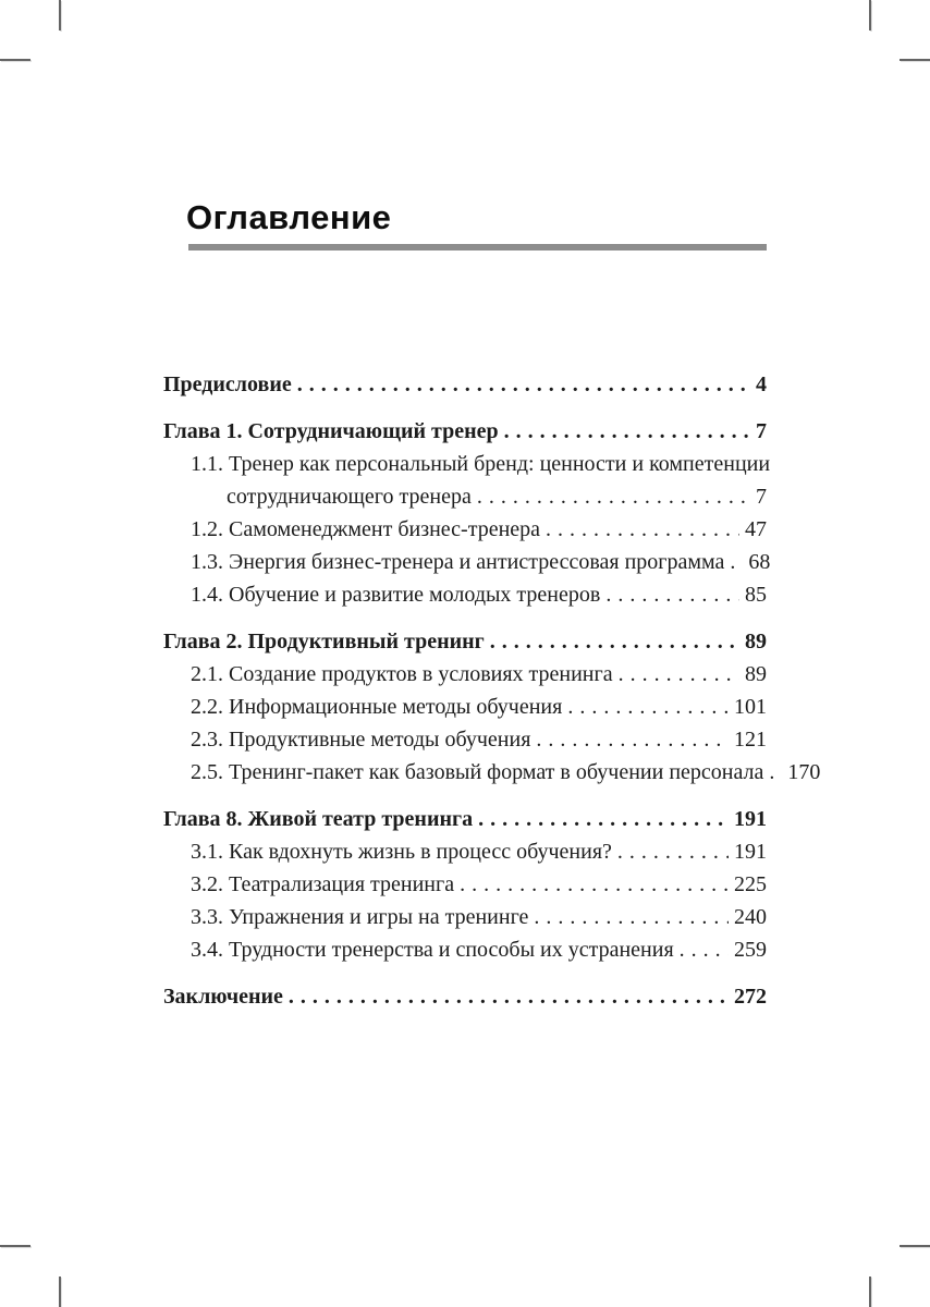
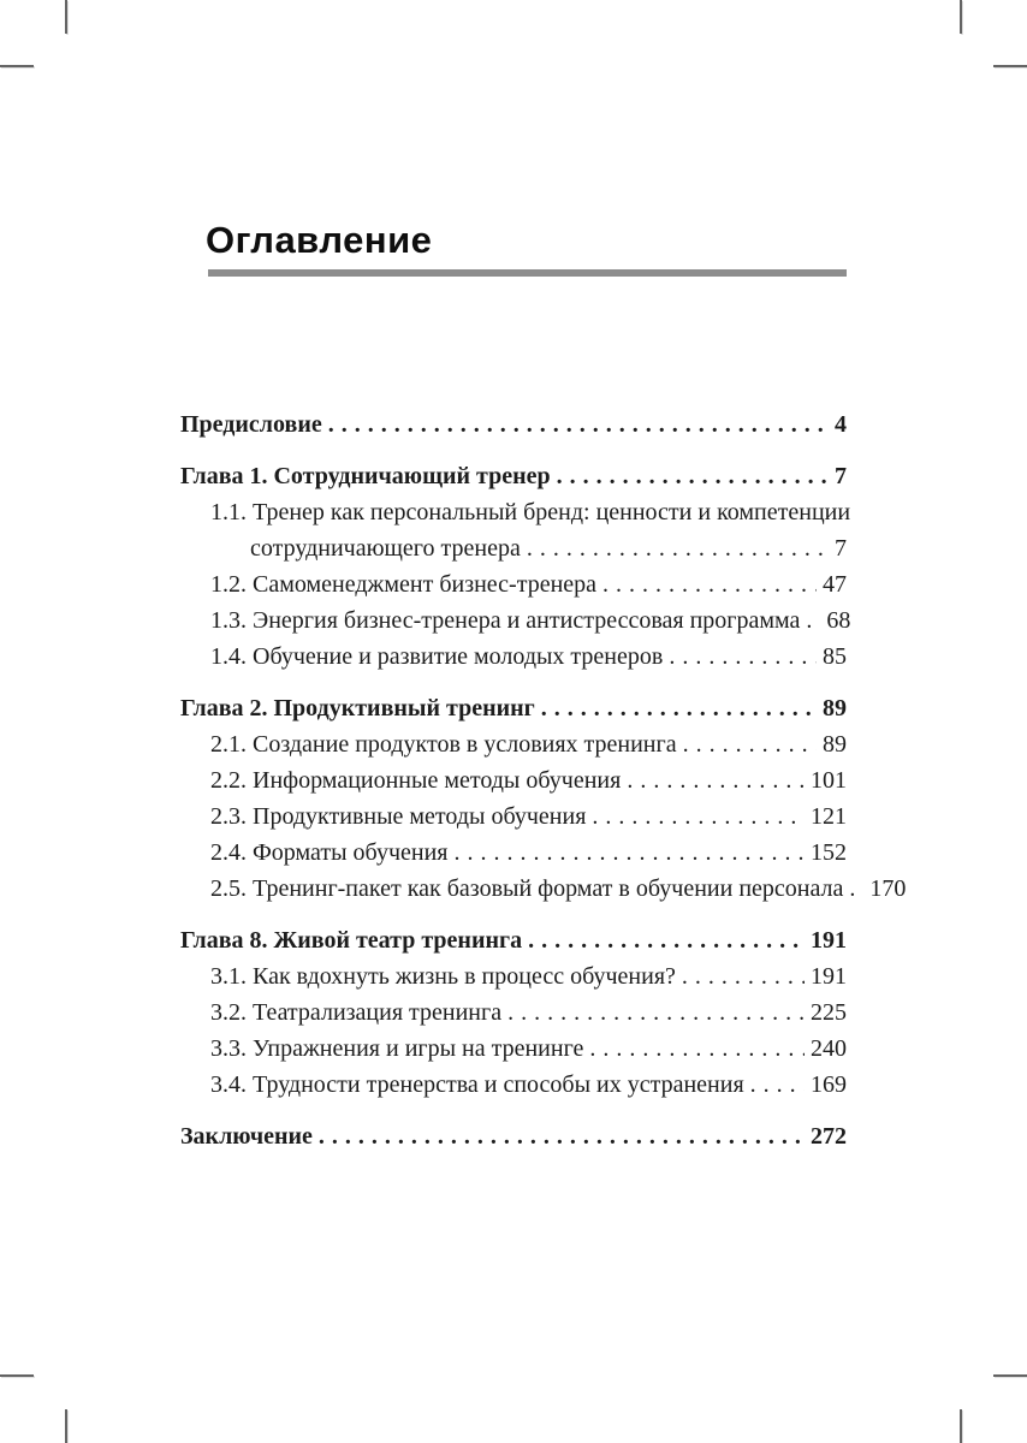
  Оглавление
  Предисловие
  4
  Глава 1. Сотрудничающий тренер
  7
  1.1. Тренер как персональный бренд: ценности и компетенции
  сотрудничающего тренера
  7
  1.2. Самоменеджмент бизнес-тренера
  47
  1.3. Энергия бизнес-тренера и антистрессовая программа
  68
  1.4. Обучение и развитие молодых тренеров
  85
  Глава 2. Продуктивный тренинг
  89
  2.1. Создание продуктов в условиях тренинга
  89
  2.2. Информационные методы обучения
  101
  2.3. Продуктивные методы обучения
  121
+ 2.4. Форматы обучения
+ 152
  2.5. Тренинг-пакет как базовый формат в обучении персонала
  170
  Глава 8. Живой театр тренинга
  191
  3.1. Как вдохнуть жизнь в процесс обучения?
  191
  3.2. Театрализация тренинга
  225
  3.3. Упражнения и игры на тренинге
  240
  3.4. Трудности тренерства и способы их устранения
- 259
+ 169
  Заключение
  272
